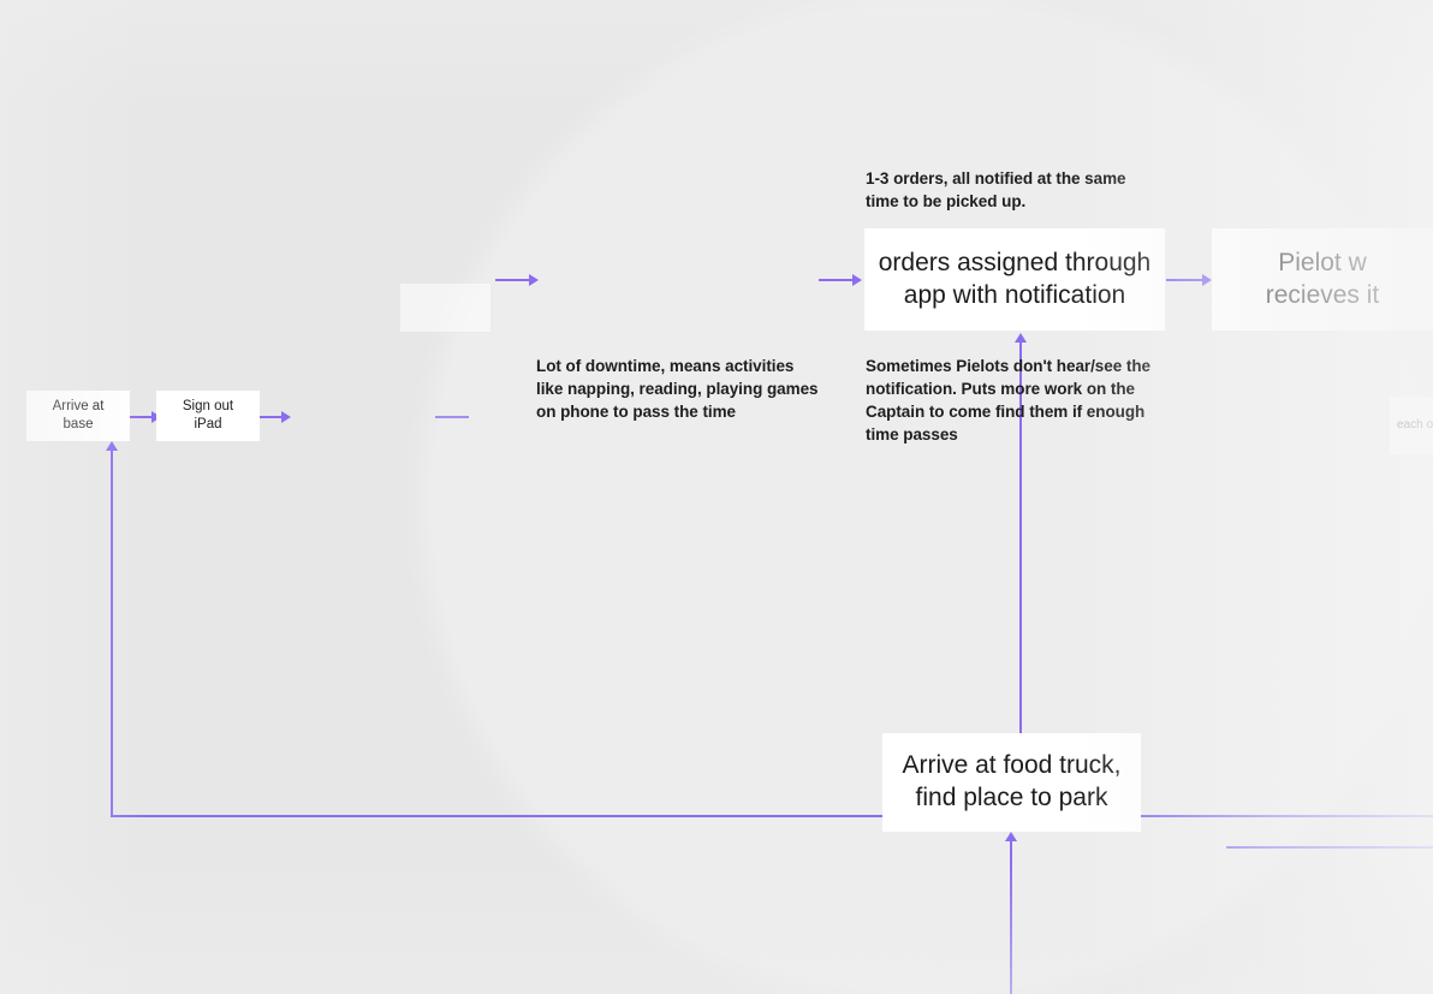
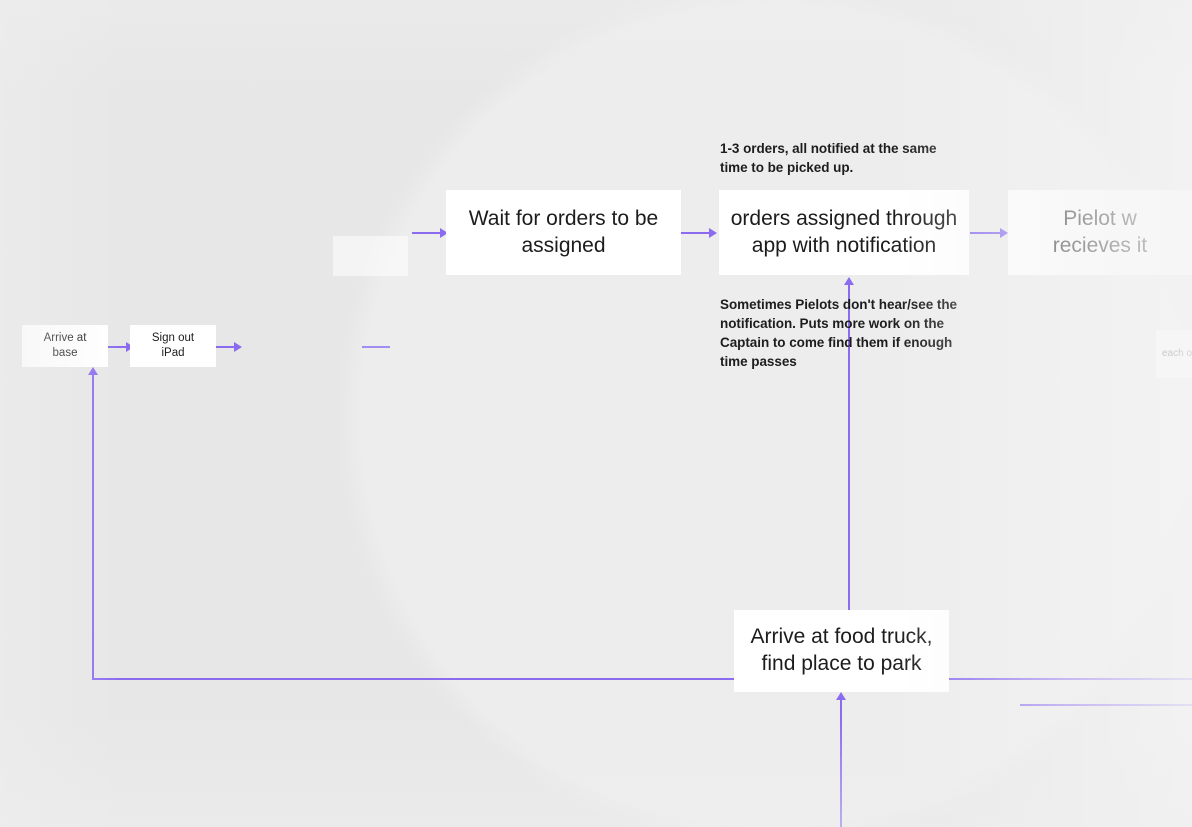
  Sign out iPad
+ Wait for orders to be
+ assigned
  orders assigned t
  app with notific
  Arrive at food tr
  find place to p
  1-3 orders, all notified at th
  time to be picked up.
- Lot of downtime, means activities
- like napping, reading, playing games
- on phone to pass the time
  Sometimes Pielots don't he
  notification. Puts more wor
  Captain to come find them
  time passes
